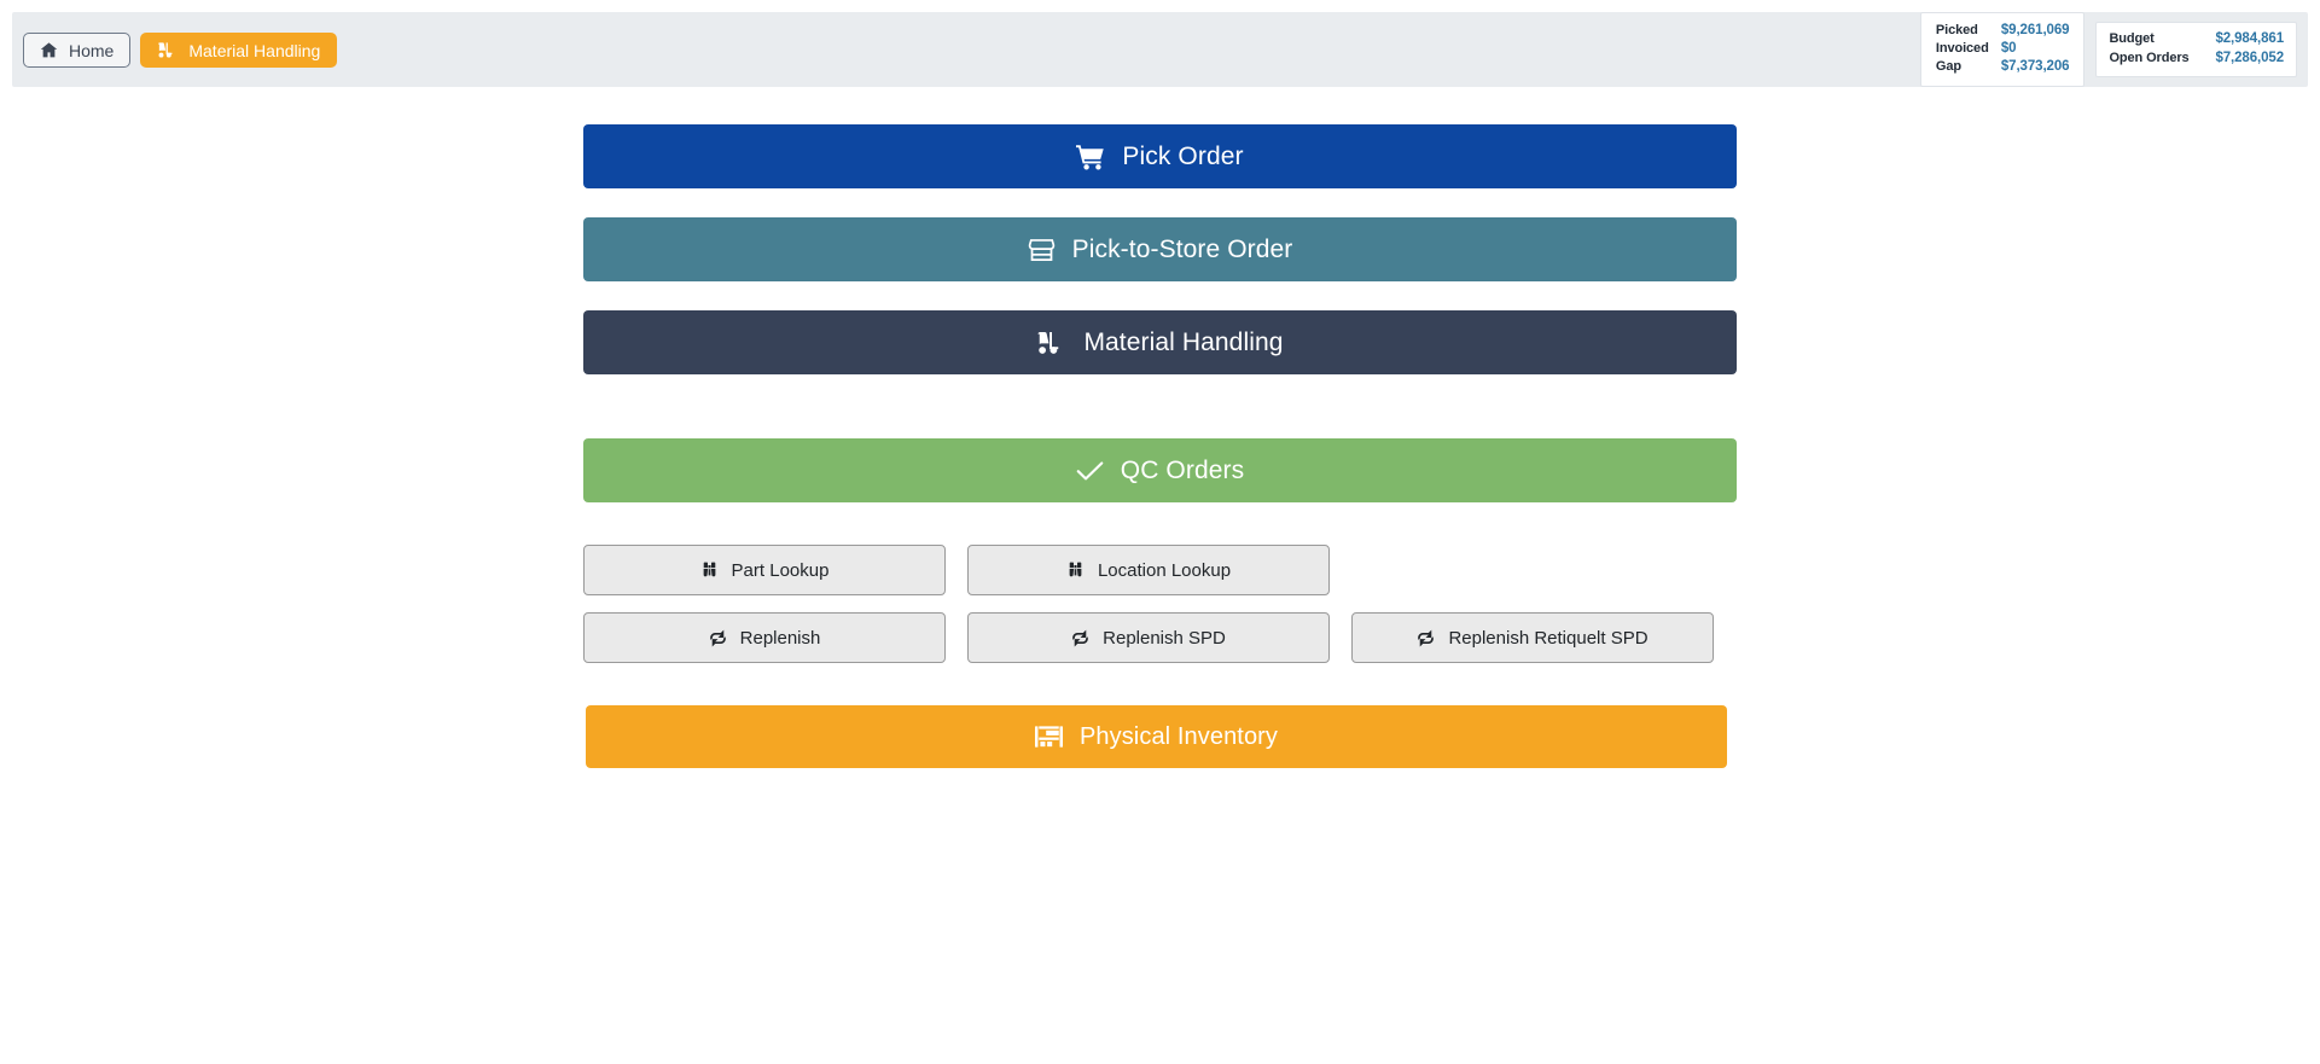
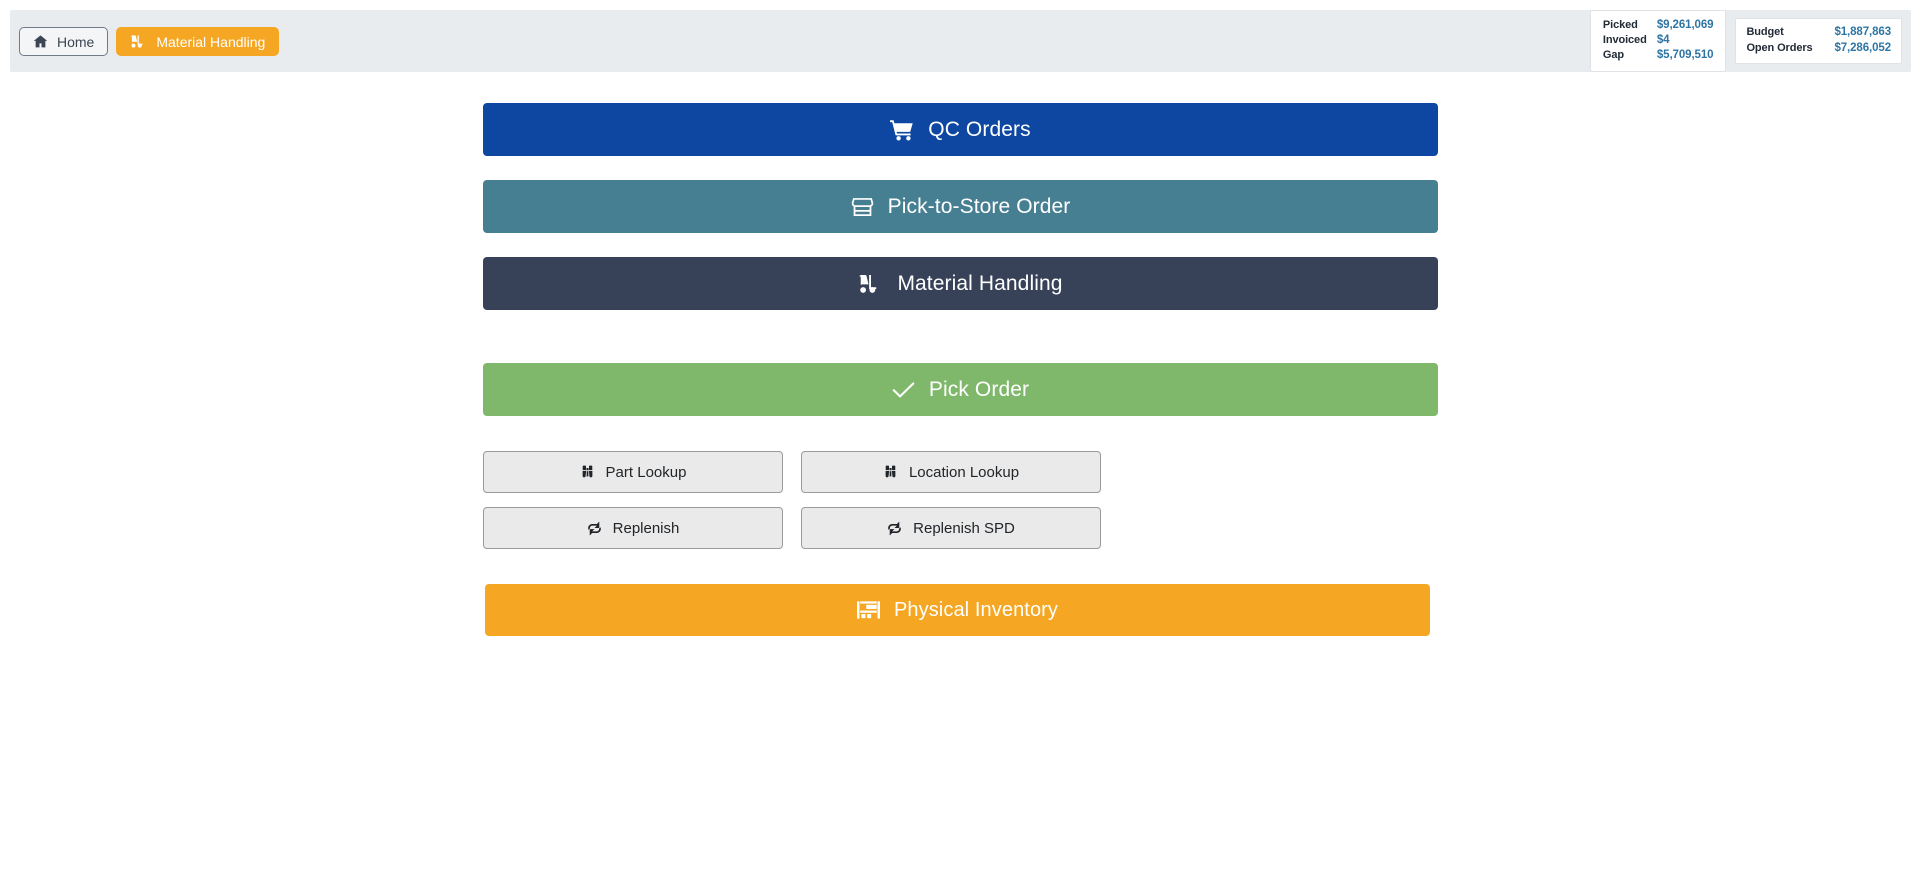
  Home
  Material Handling
  Picked
  $9,261,069
  Invoiced
- $0
+ $4
  Gap
- $7,373,206
+ $5,709,510
  Budget
- $2,984,861
+ $1,887,863
  Open Orders
  $7,286,052
- Pick Order
+ QC Orders
  Pick-to-Store Order
  Material Handling
- QC Orders
+ Pick Order
  Part Lookup
  Location Lookup
  Replenish
  Replenish SPD
- Replenish Retiquelt SPD
  Physical Inventory
